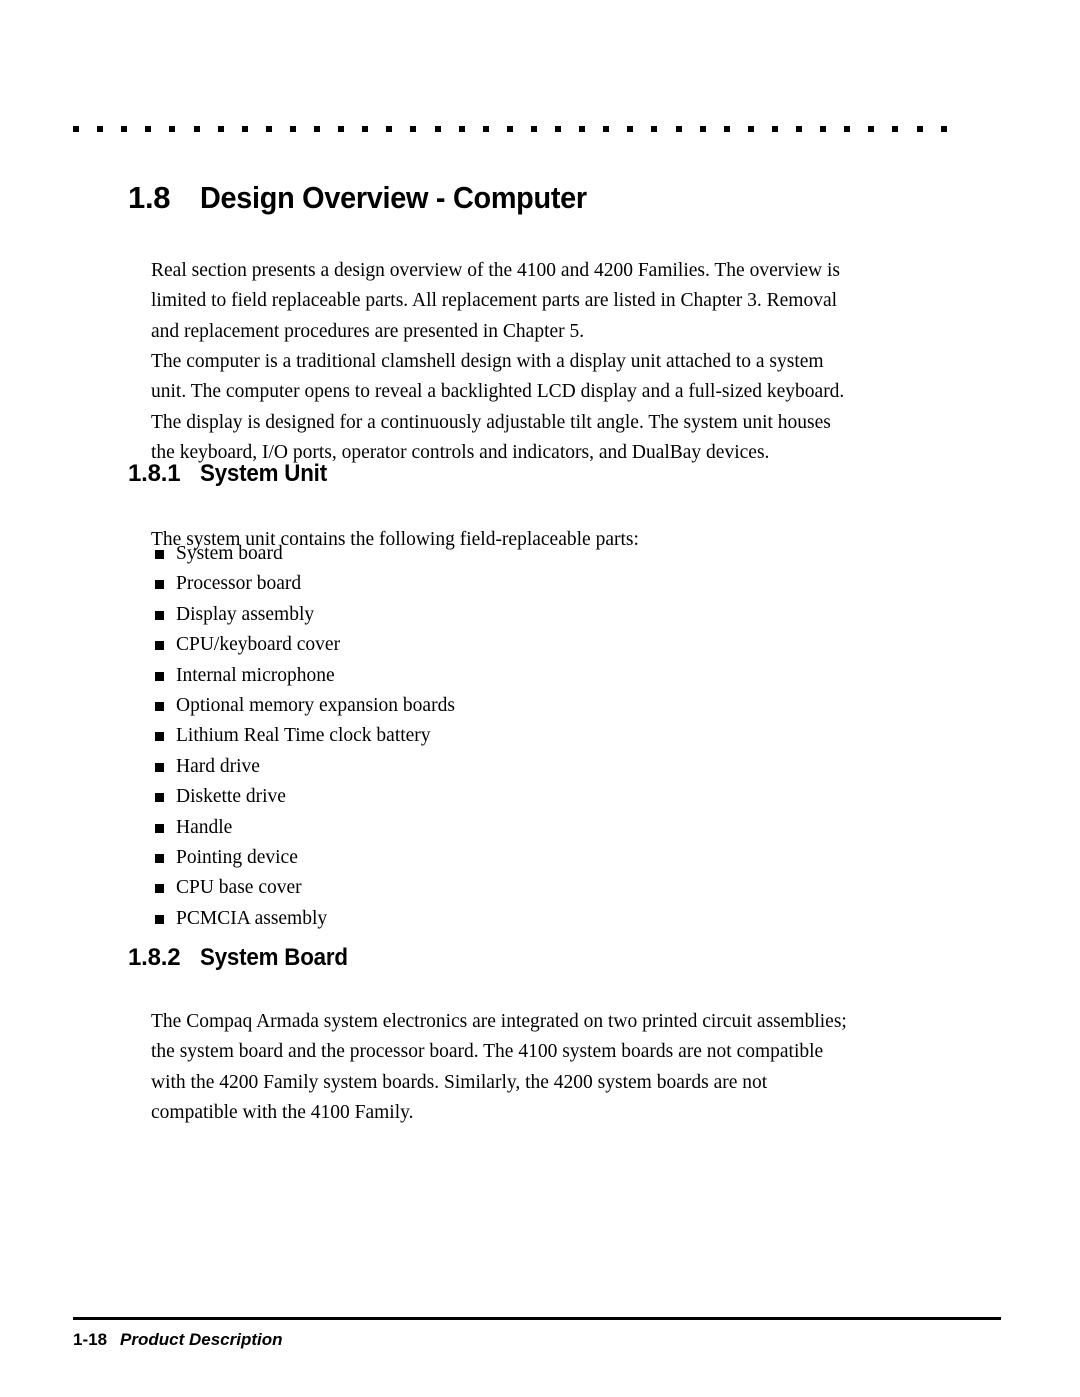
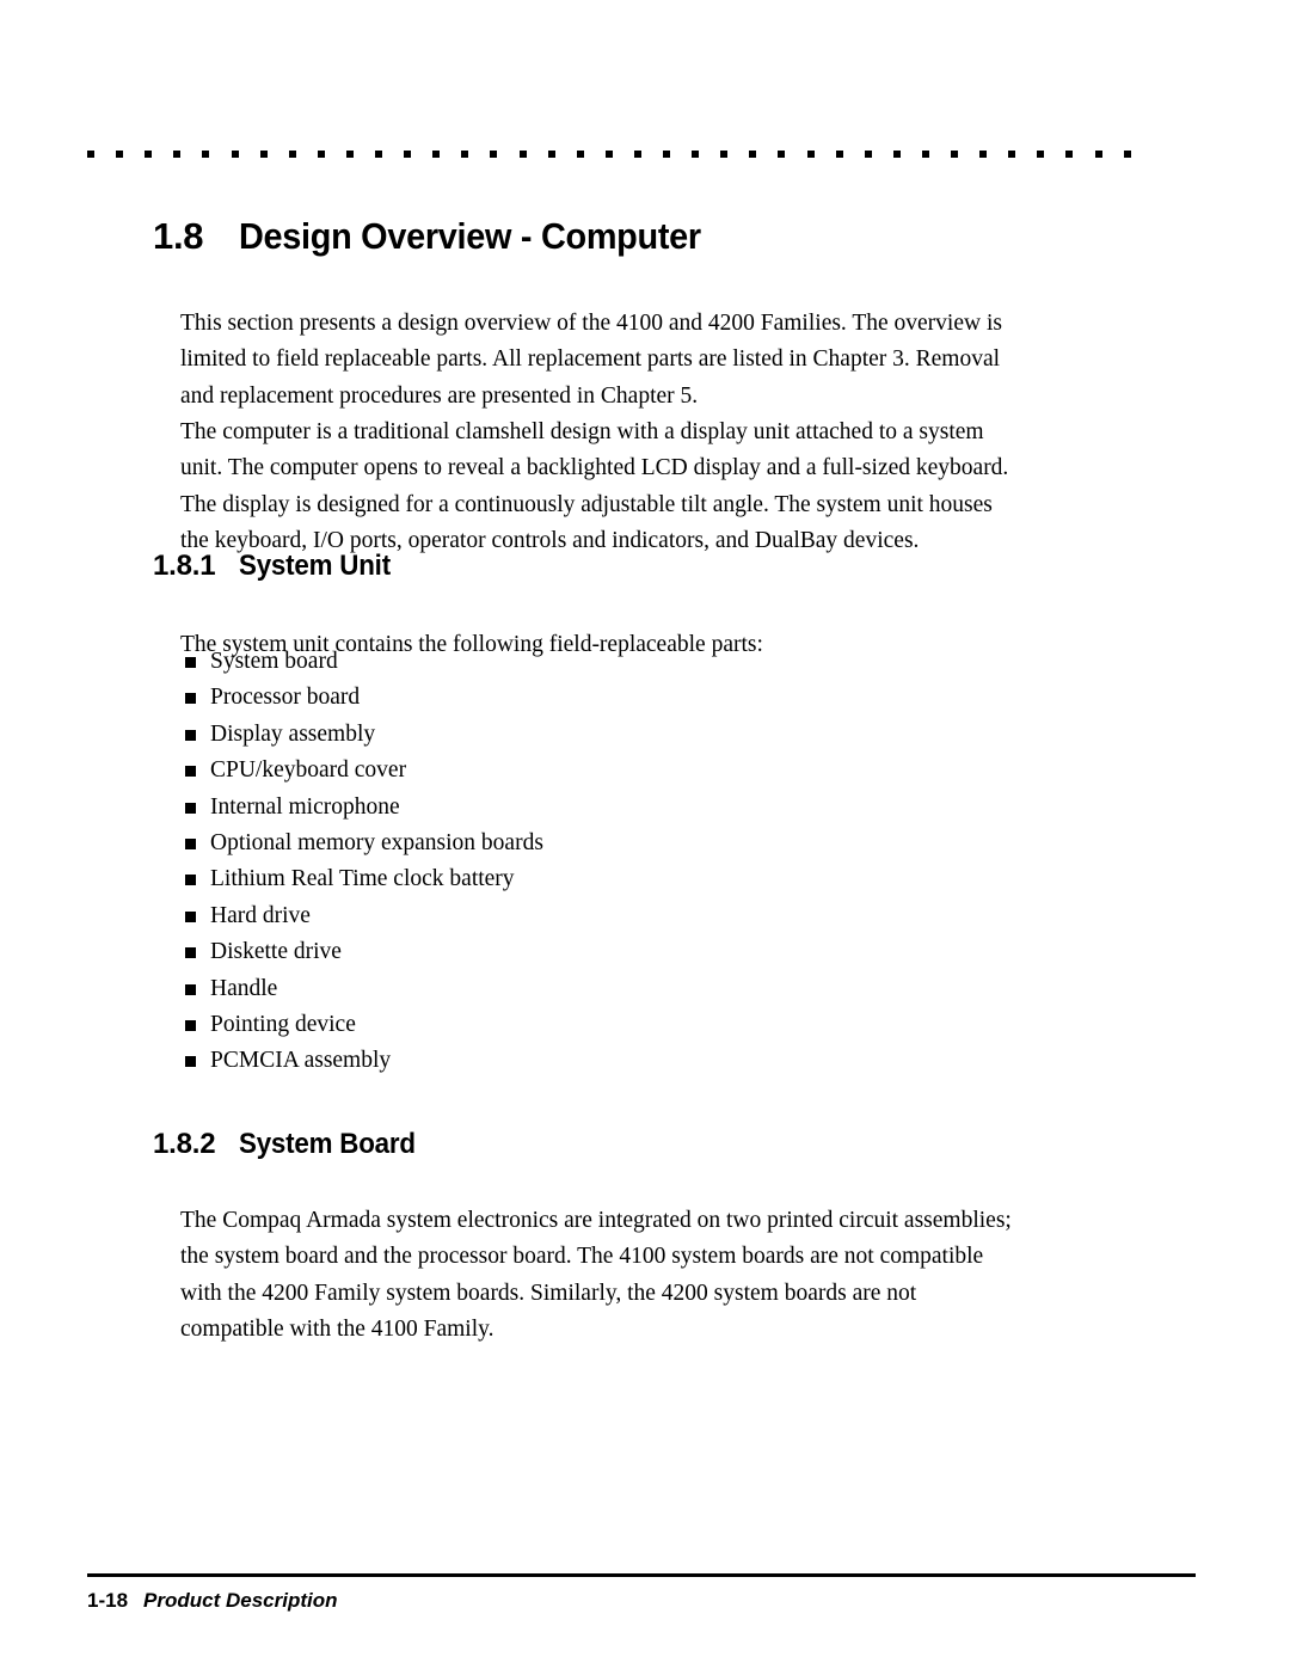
  1.8
  Design Overview - Computer
- Real section presents a design overview of the 4100 and 4200 Families. The overview is limited to field replaceable parts. All replacement parts are listed in Chapter 3. Removal and replacement procedures are presented in Chapter 5.
+ This section presents a design overview of the 4100 and 4200 Families. The overview is limited to field replaceable parts. All replacement parts are listed in Chapter 3. Removal and replacement procedures are presented in Chapter 5.
  The computer is a traditional clamshell design with a display unit attached to a system unit. The computer opens to reveal a backlighted LCD display and a full-sized keyboard. The display is designed for a continuously adjustable tilt angle. The system unit houses the keyboard, I/O ports, operator controls and indicators, and DualBay devices.
  1.8.1
  System Unit
  The system unit contains the following field-replaceable parts:
  System board
  Processor board
  Display assembly
  CPU/keyboard cover
  Internal microphone
  Optional memory expansion boards
  Lithium Real Time clock battery
  Hard drive
  Diskette drive
  Handle
  Pointing device
- CPU base cover
  PCMCIA assembly
  1.8.2
  System Board
  The Compaq Armada system electronics are integrated on two printed circuit assemblies; the system board and the processor board. The 4100 system boards are not compatible with the 4200 Family system boards. Similarly, the 4200 system boards are not compatible with the 4100 Family.
  1-18
  Product Description
